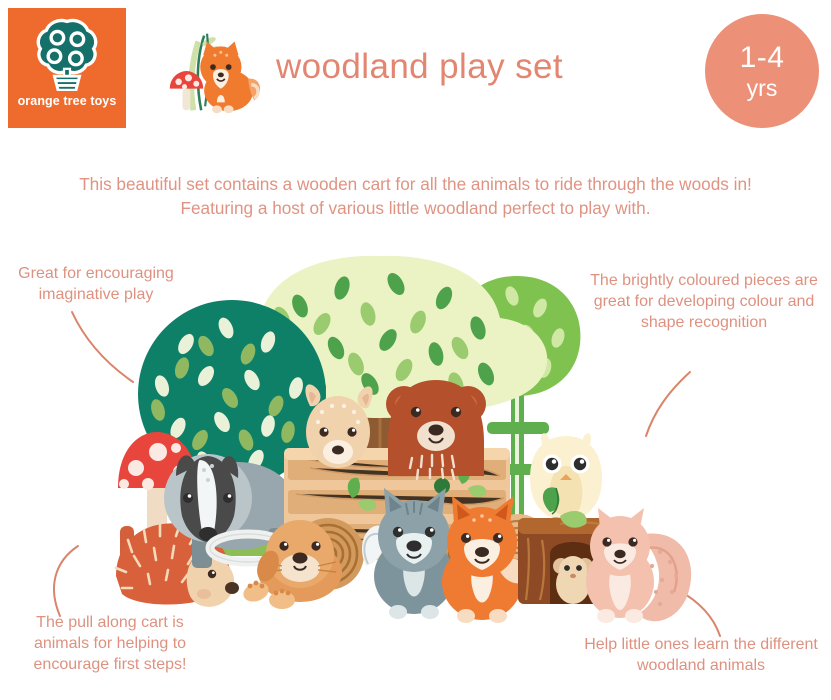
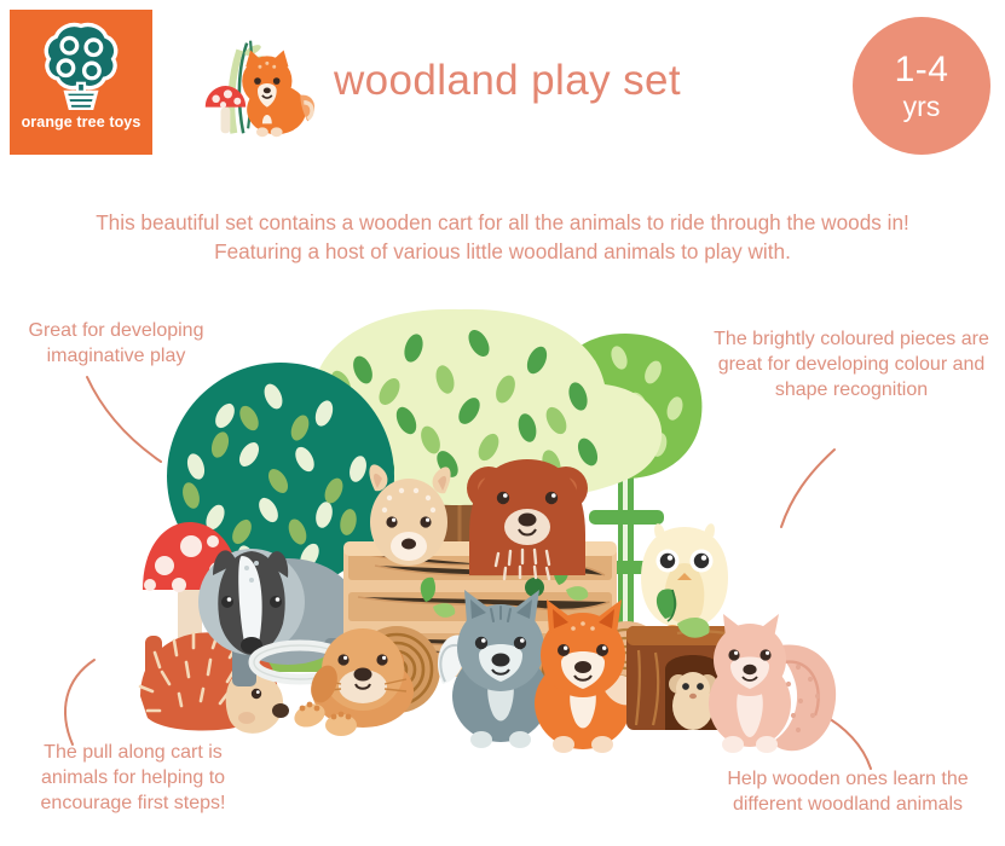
  orange tree toys
  woodland play set
  1-4
  yrs
- This beautiful set contains a wooden cart for all the animals to ride through the woods in! Featuring a host of various little woodland perfect to play with.
+ This beautiful set contains a wooden cart for all the animals to ride through the woods in! Featuring a host of various little woodland animals to play with.
- Great for encouraging imaginative play
+ Great for developing imaginative play
  The brightly coloured pieces are great for developing colour and shape recognition
  The pull along cart is animals for helping to encourage first steps!
- Help little ones learn the different woodland animals
+ Help wooden ones learn the different woodland animals
